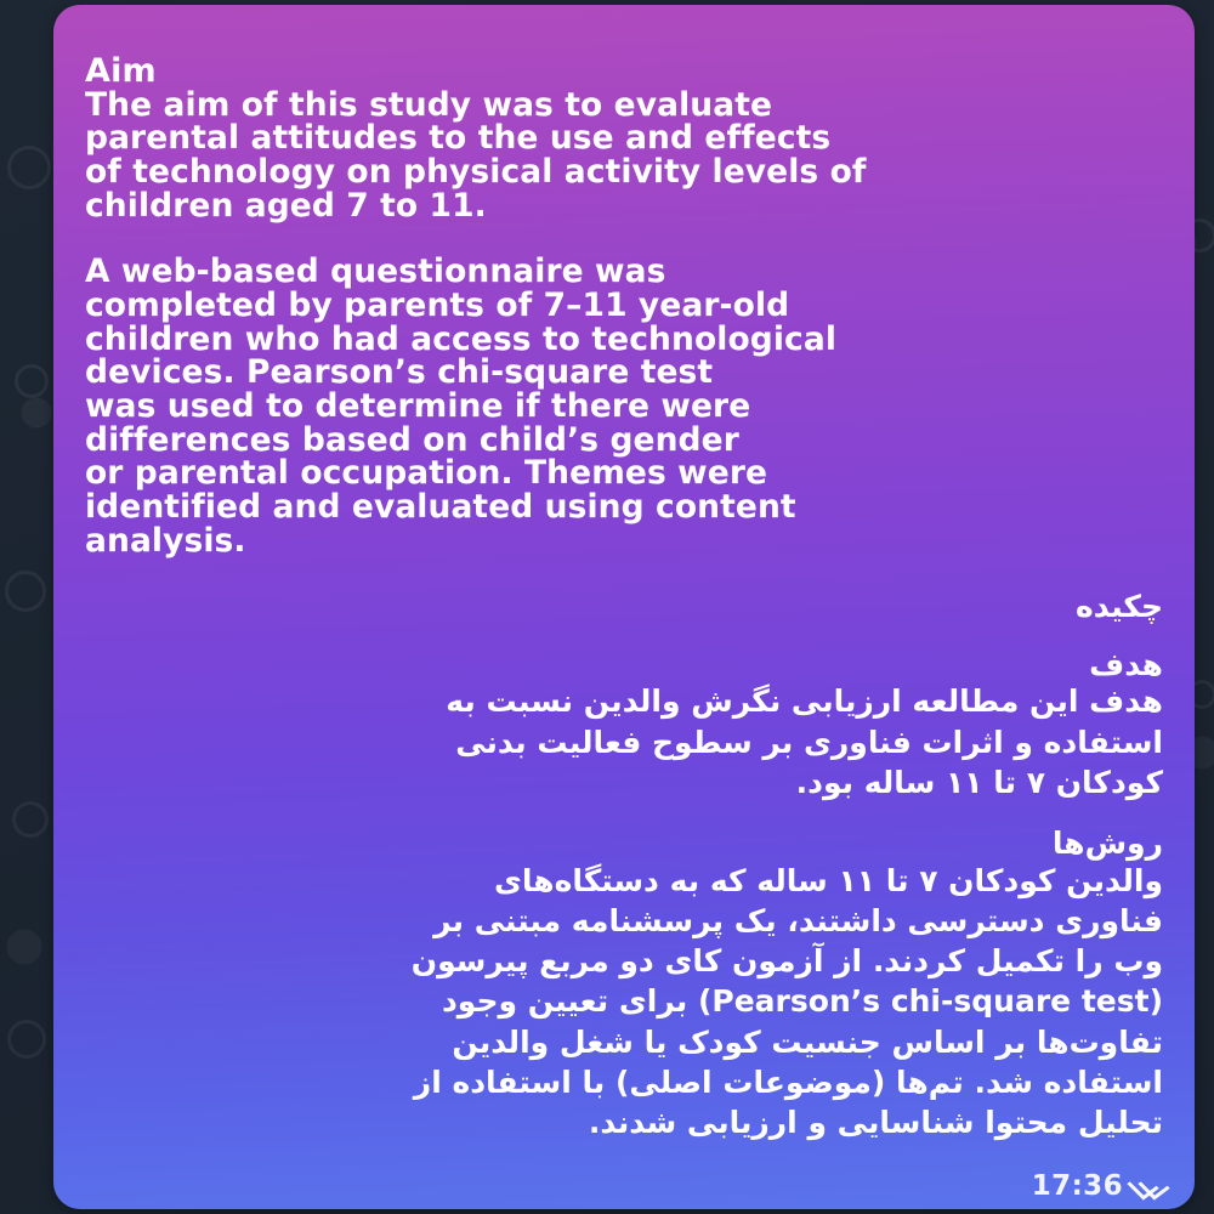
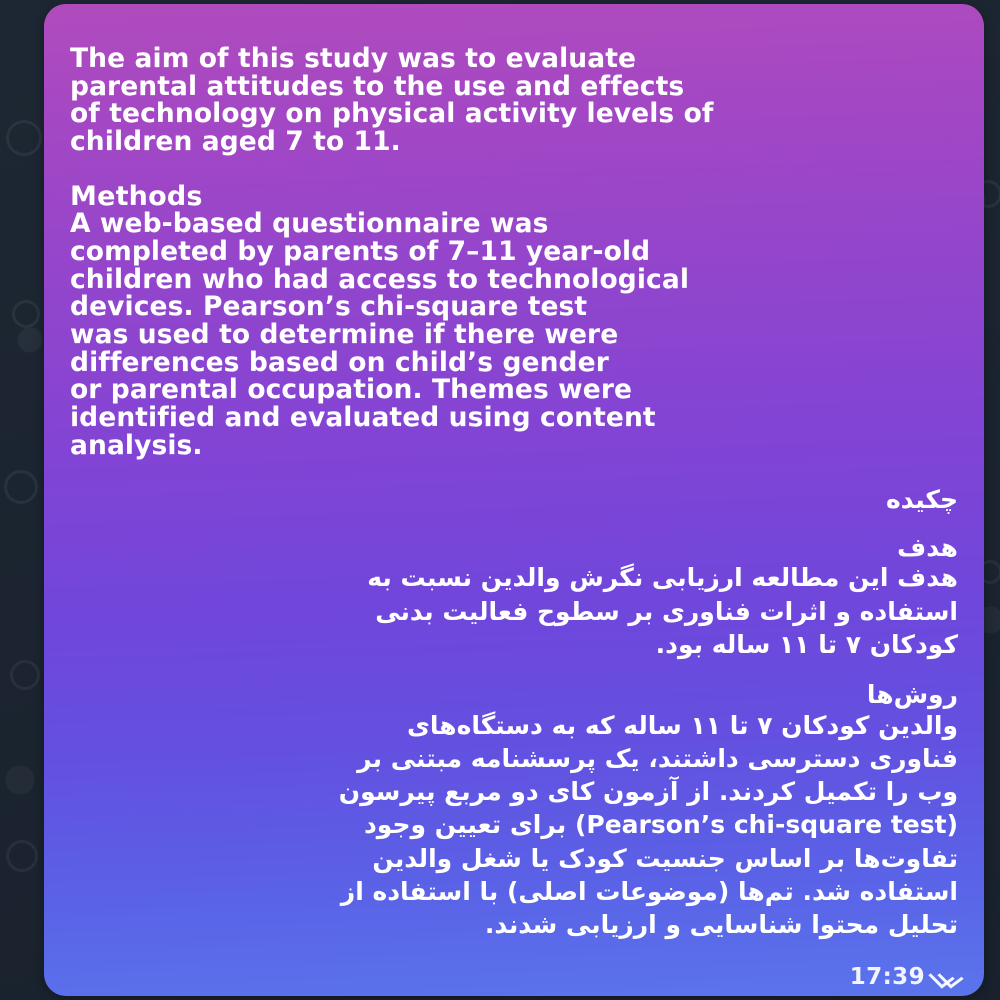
- Aim
  The aim of this study was to evaluate
  parental attitudes to the use and effects
  of technology on physical activity levels of
  children aged 7 to 11.
+ Methods
  A web-based questionnaire was
  completed by parents of 7–11 year-old
  children who had access to technological
  devices. Pearson’s chi-square test
  was used to determine if there were
  differences based on child’s gender
  or parental occupation. Themes were
  identified and evaluated using content
  analysis.
  چکیده
  هدف
  هدف این مطالعه ارزیابی نگرش والدین نسبت به
  استفاده و اثرات فناوری بر سطوح فعالیت بدنی
  کودکان ۷ تا ۱۱ ساله بود.
  روش‌ها
  والدین کودکان ۷ تا ۱۱ ساله که به دستگاه‌های
  فناوری دسترسی داشتند، یک پرسشنامه مبتنی بر
  وب را تکمیل کردند. از آزمون کای دو مربع پیرسون
  (Pearson’s chi-square test) برای تعیین وجود
  تفاوتها بر اساس جنسیت کودک یا شغل والدین
  استفاده شد. تم‌ها (موضوعات اصلی) با استفاده از
  تحلیل محتوا شناسایی و ارزیابی شدند.
- 17:36
+ 17:39
